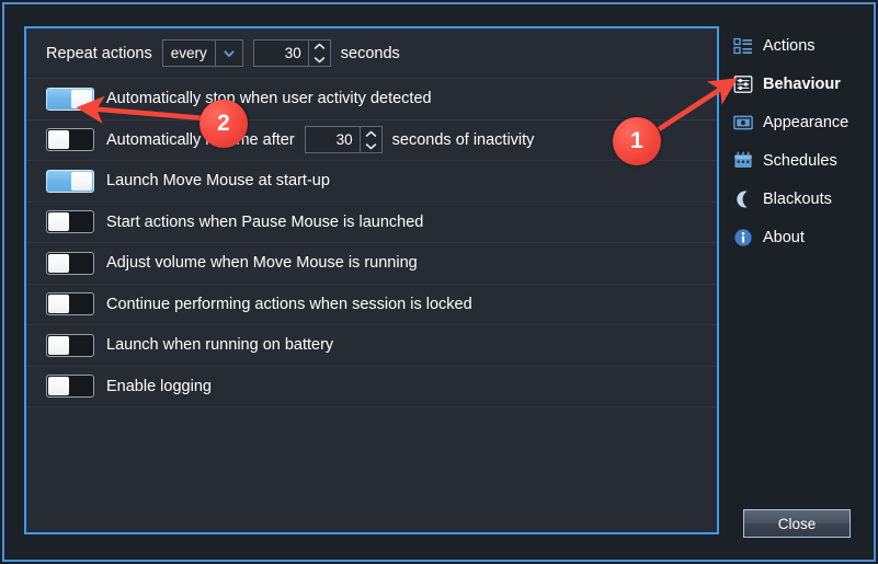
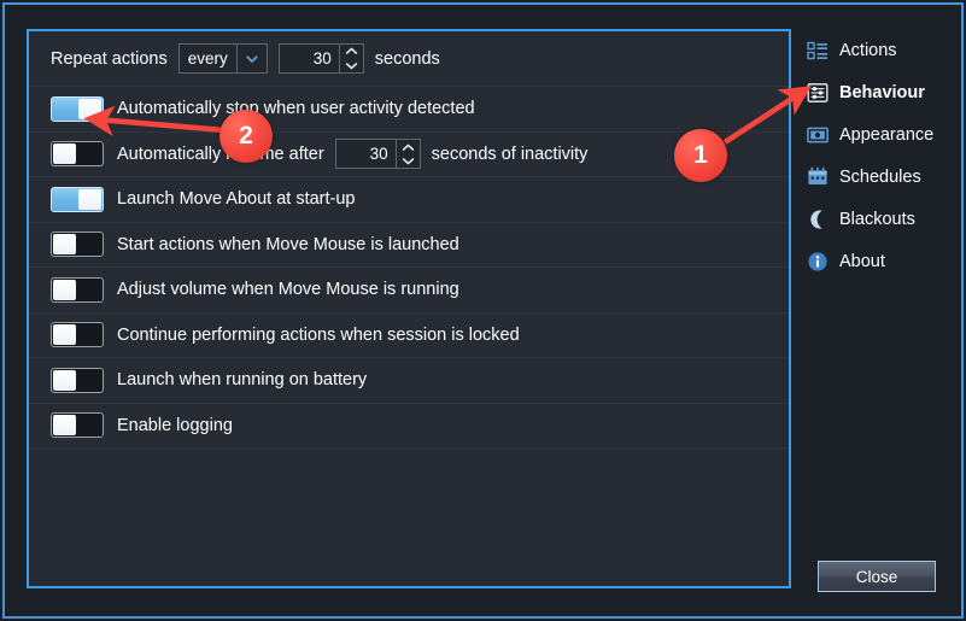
  Repeat actions
  every
  30
  seconds
  Automatically stp when user activity detected
  Automaticallyme after
  30
  seconds of inactivity
- Launch Move Mouse at start-up
+ Launch Move About at start-up
- Start actions when Pause Mouse is launched
+ Start actions when Move Mouse is launched
  Adjust volume when Move Mouse is running
  Continue performing actions when session is locked
  Launch when running on battery
  Enable logging
  Actions
  Behaviour
  Appearance
  Schedules
  Blackouts
  About
  Close
  1
  2
